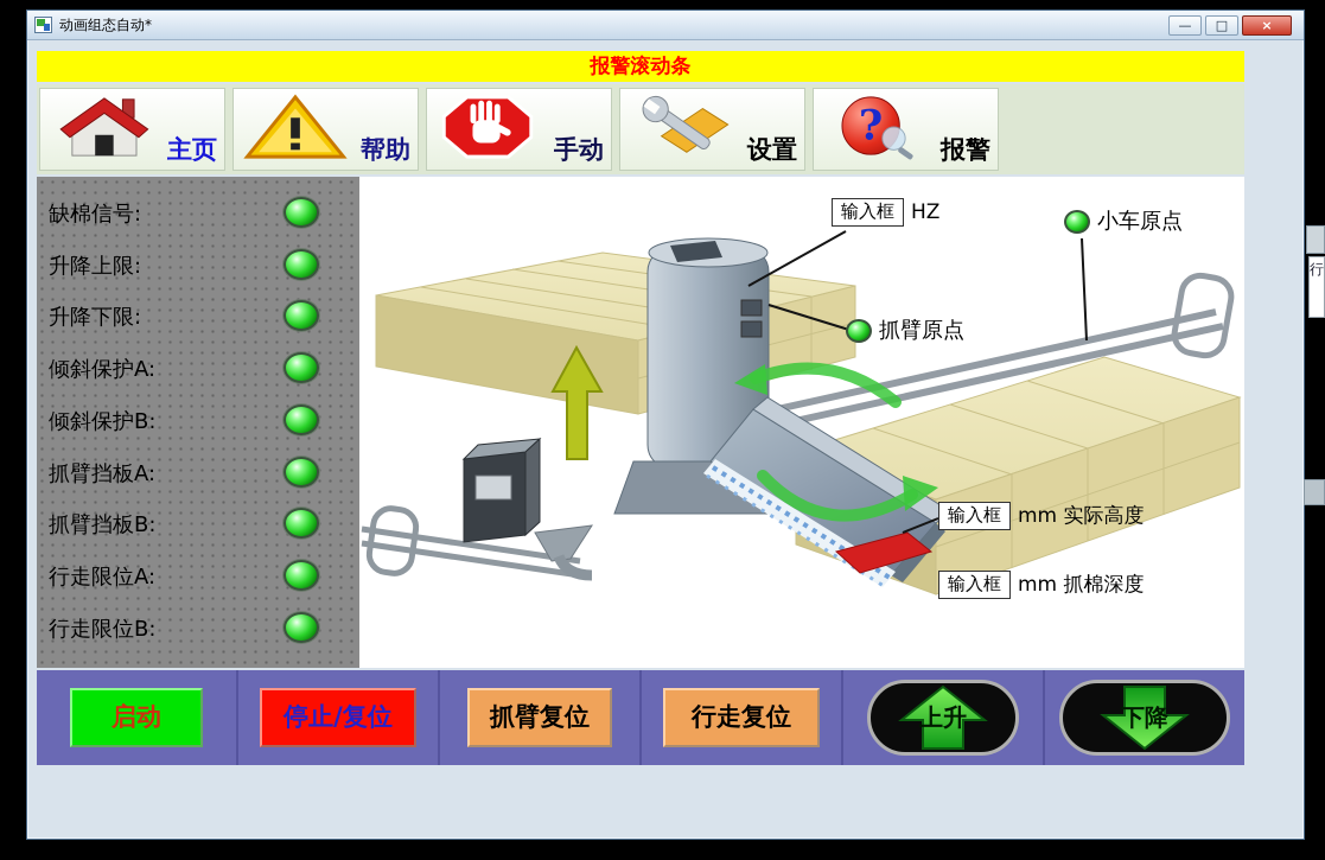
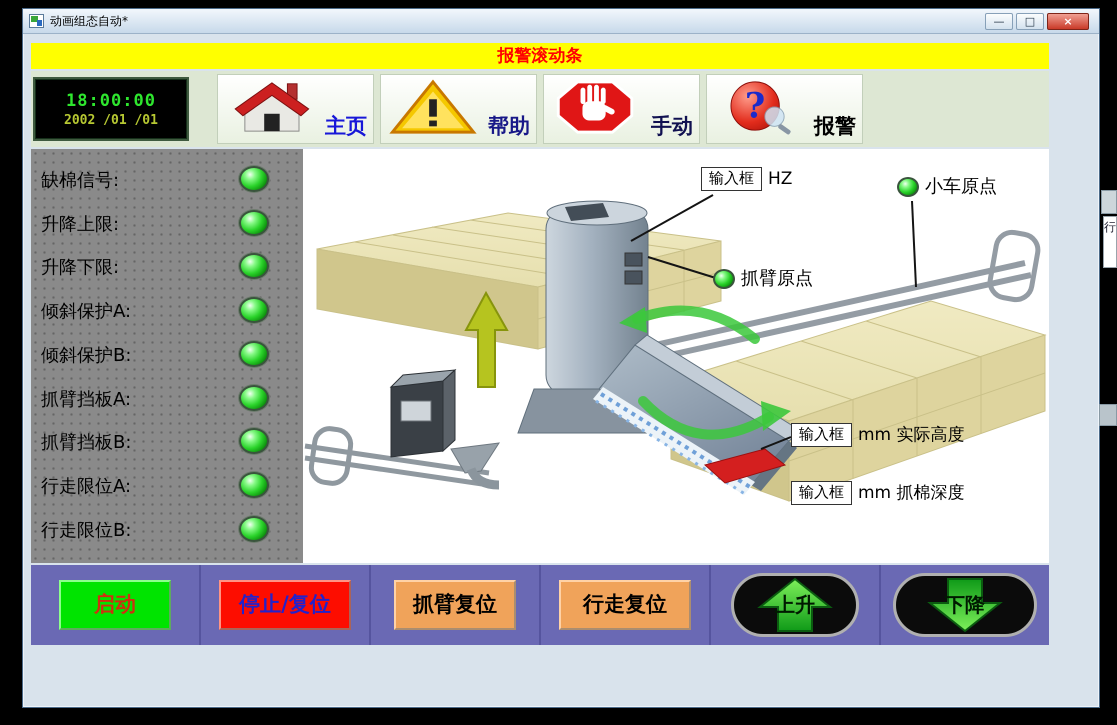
  动画组态自动*
  —
  □
  ×
  报警滚动条
+ 18:00:00
+ 2002 /01 /01
  主页
  帮助
  手动
- 设置
  ?
  报警
  缺棉信号:
  升降上限:
  升降下限:
  倾斜保护A:
  倾斜保护B:
  抓臂挡板A:
  抓臂挡板B:
  行走限位A:
  行走限位B:
  输入框
  HZ
  小车原点
  抓臂原点
  输入框
  mm 实际高度
  输入框
  mm 抓棉深度
  启动
  停止/复位
  抓臂复位
  行走复位
  上升
  下降
  行
